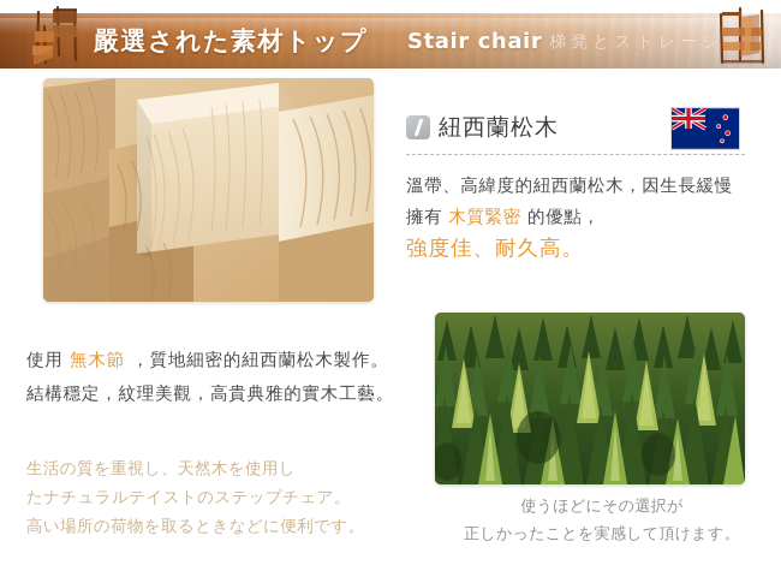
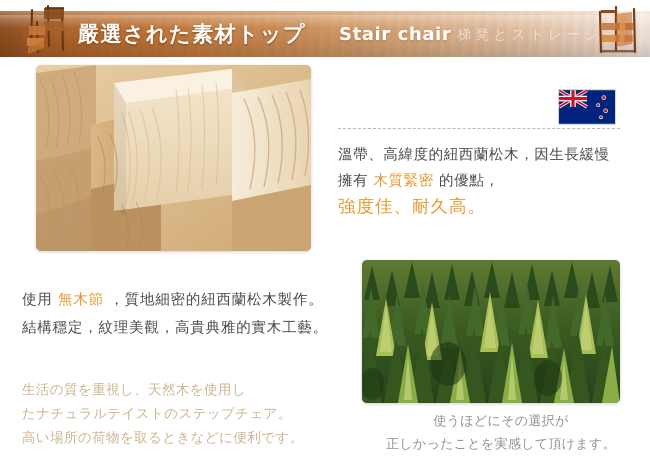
  嚴選された素材トップ
  Stair chair
  梯凳とストレージ
- 紐西蘭松木
  溫帶、高緯度的紐西蘭松木，因生長緩慢
  擁有 木質緊密 的優點，
  強度佳、耐久高。
  使用 無木節 ，質地細密的紐西蘭松木製作。
  結構穩定，紋理美觀，高貴典雅的實木工藝。
  生活の質を重視し、天然木を使用し
  たナチュラルテイストのステップチェア。
  高い場所の荷物を取るときなどに便利です。
  使うほどにその選択が
  正しかったことを実感して頂けます。
